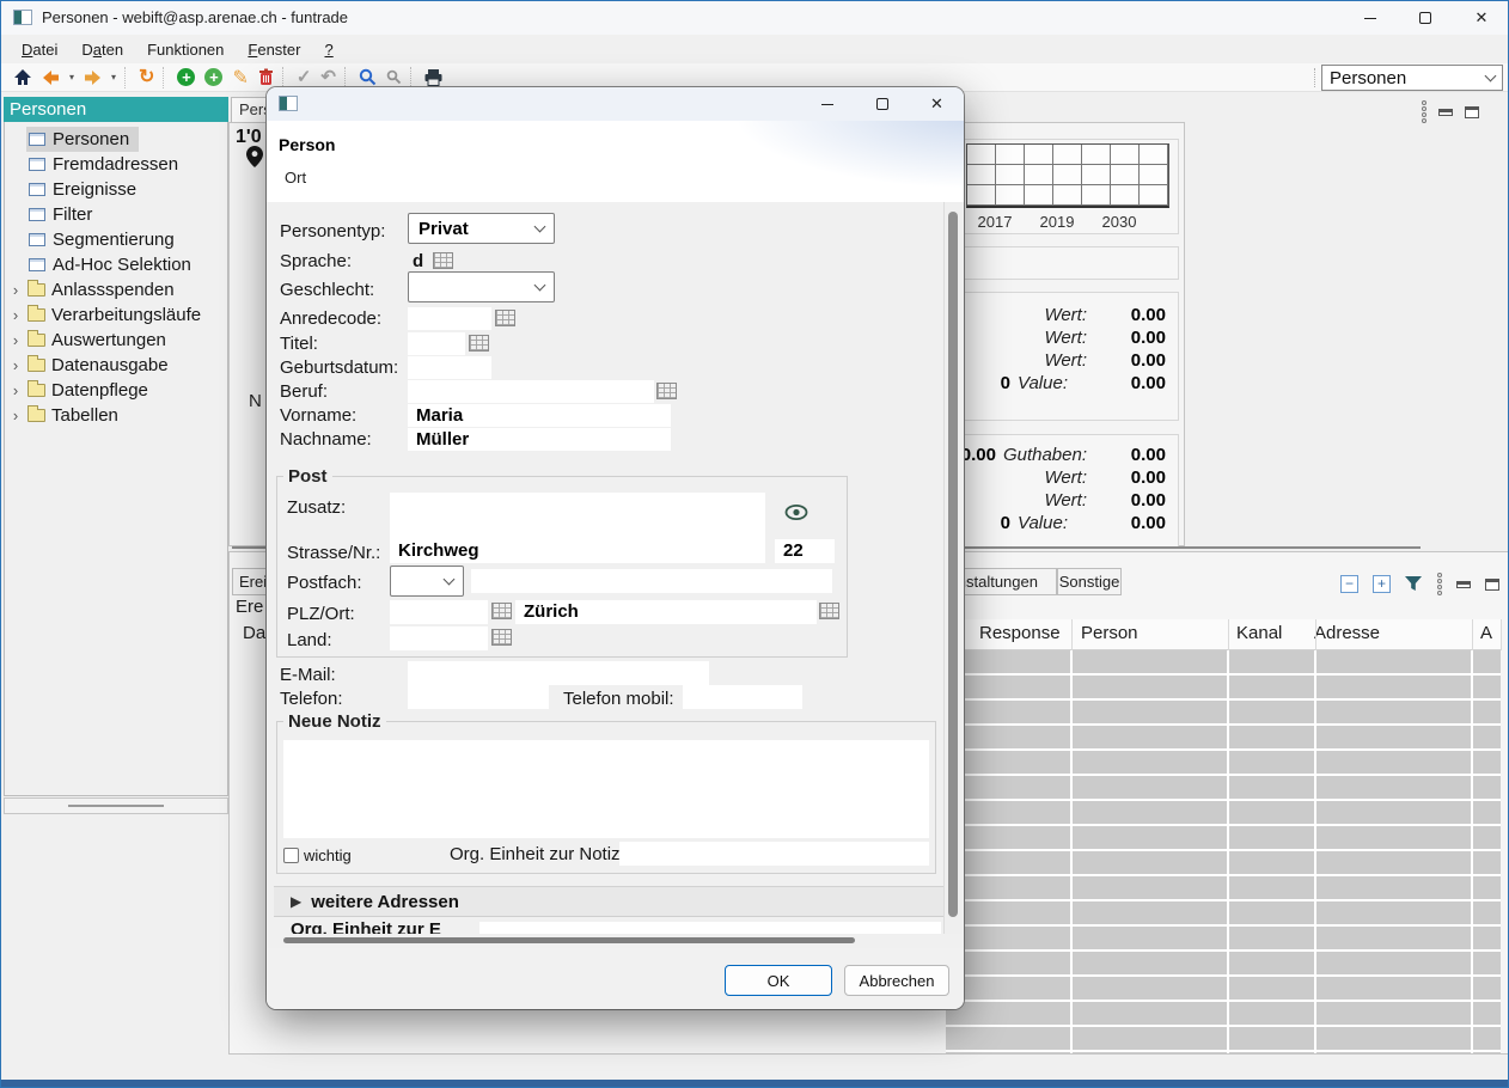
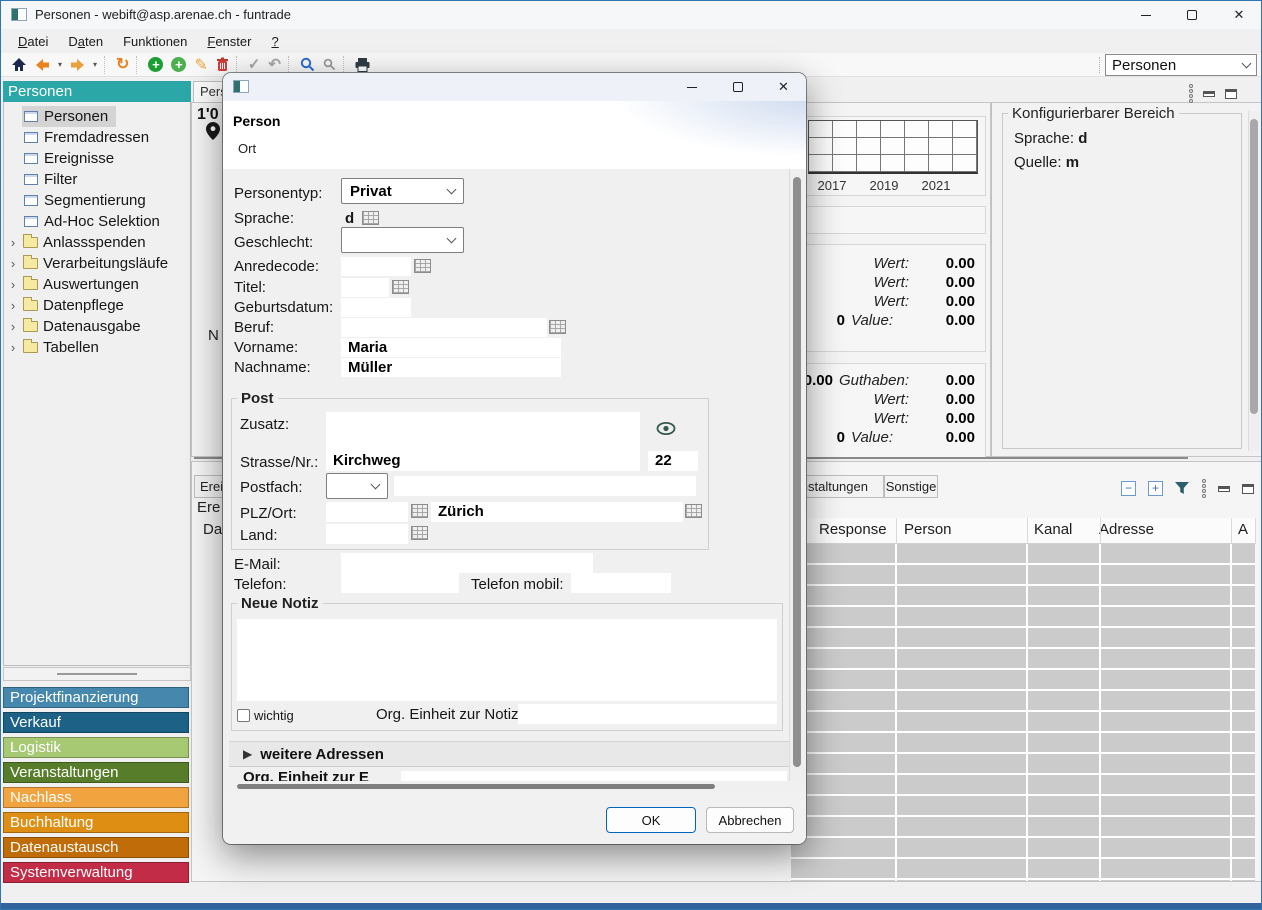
  Personen - webift@asp.arenae.ch - funtrade
  ✕
  Datei
  Daten
  Funktionen
  Fenster
  ?
  ▾
  ▾
  ↻
  +
  +
  ✎
  ✓
  ↶
  Personen
  Personen
  Personen
  Fremdadressen
  Ereignisse
  Filter
  Segmentierung
  Ad-Hoc Selektion
  ›
  Anlassspenden
  ›
  Verarbeitungsläufe
  ›
  Auswertungen
  ›
- Datenausgabe
+ Datenpflege
  ›
- Datenpflege
+ Datenausgabe
  ›
  Tabellen
+ Projektfinanzierung
+ Verkauf
+ Logistik
+ Veranstaltungen
+ Nachlass
+ Buchhaltung
+ Datenaustausch
+ Systemverwaltung
  1'0
  N
  2017
  2019
- 2030
+ 2021
  Wert:
  0.00
  Wert:
  0.00
  Wert:
  0.00
  0
  Value:
  0.00
  0.00
  Guthaben:
  0.00
  Wert:
  0.00
  Wert:
  0.00
  0
  Value:
  0.00
+ Konfigurierbarer Bereich
+ Sprache: d
+ Quelle: m
  Erei
  Ere
  Da
  Sonstige
  −
  +
  Response
  Person
  Kanal
  Adresse
  A
  ✕
  Person
  Ort
  Personentyp:
  Privat
  Sprache:
  d
  Geschlecht:
  Anredecode:
  Titel:
  Geburtsdatum:
  Beruf:
  Vorname:
  Maria
  Nachname:
  Müller
  Post
  Zusatz:
  Strasse/Nr.:
  Kirchweg
  22
  Postfach:
  PLZ/Ort:
  Zürich
  Land:
  E-Mail:
  Telefon:
  Telefon mobil:
  Neue Notiz
  wichtig
  Org. Einheit zur Notiz
  ▶
  weitere Adressen
  Org. Einheit zur E
  OK
  Abbrechen
